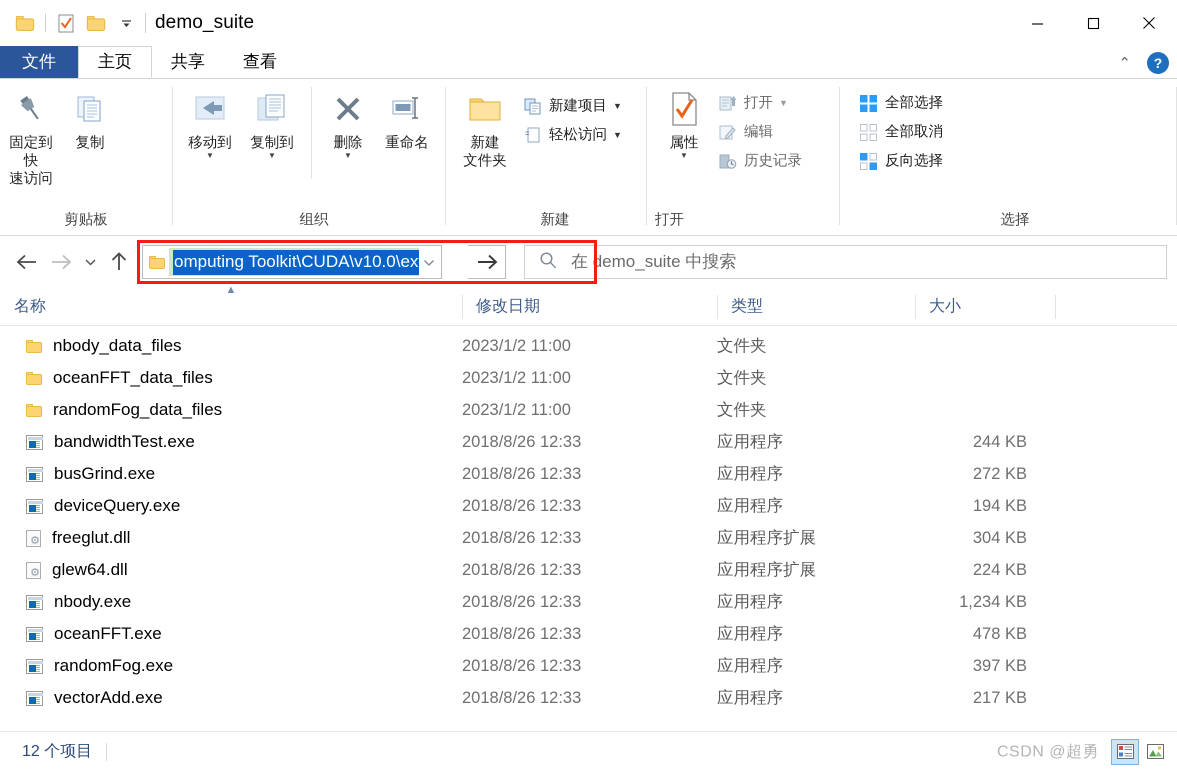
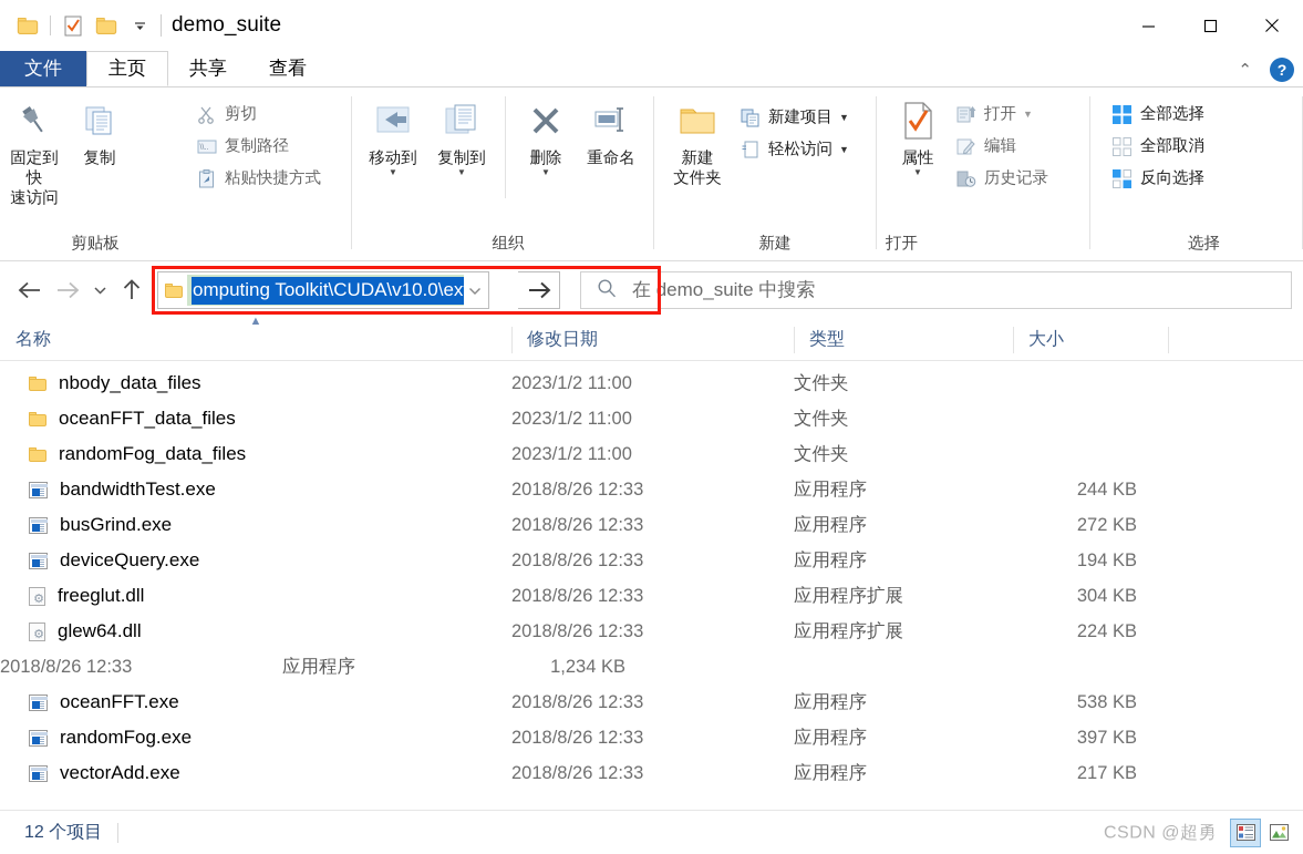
  demo_suite
  文件
  主页
  共享
  查看
  ⌃
  ?
  固定到快
  速访问
  复制
  剪贴板
+ 剪切
+ 复制路径
+ 粘贴快捷方式
  移动到
  ▼
  复制到
  ▼
  删除
  ▼
  重命名
  组织
  新建
  文件夹
  新建项目
  ▼
  轻松访问
  ▼
  新建
  属性
  ▼
  打开
  ▼
  编辑
  历史记录
  打开
  全部选择
  全部取消
  反向选择
  选择
  在 demo_suite 中搜索
  名称
  ▲
  修改日期
  类型
  大小
  nbody_data_files
  2023/1/2 11:00
  文件夹
  oceanFFT_data_files
  2023/1/2 11:00
  文件夹
  randomFog_data_files
  2023/1/2 11:00
  文件夹
  bandwidthTest.exe
  2018/8/26 12:33
  应用程序
  244 KB
  busGrind.exe
  2018/8/26 12:33
  应用程序
  272 KB
  deviceQuery.exe
  2018/8/26 12:33
  应用程序
  194 KB
  freeglut.dll
  2018/8/26 12:33
  应用程序扩展
  304 KB
  glew64.dll
  2018/8/26 12:33
  应用程序扩展
  224 KB
- nbody.exe
  2018/8/26 12:33
  应用程序
  1,234 KB
  oceanFFT.exe
  2018/8/26 12:33
  应用程序
- 478 KB
+ 538 KB
  randomFog.exe
  2018/8/26 12:33
  应用程序
  397 KB
  vectorAdd.exe
  2018/8/26 12:33
  应用程序
  217 KB
  12 个项目
  CSDN @超勇
